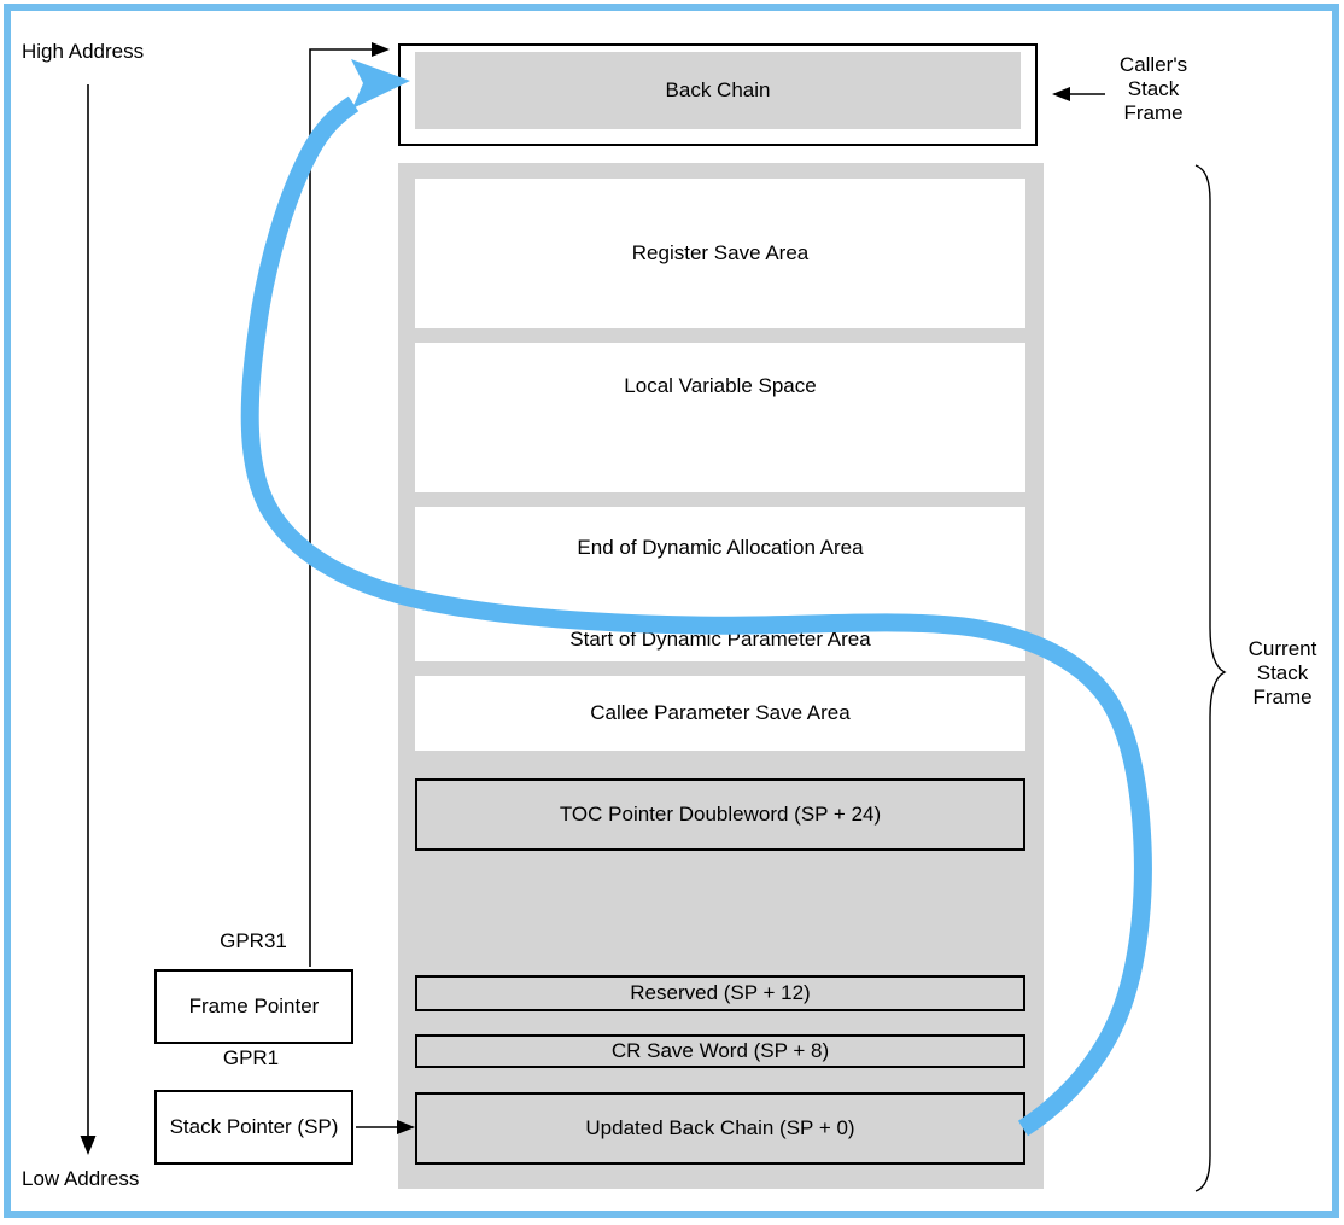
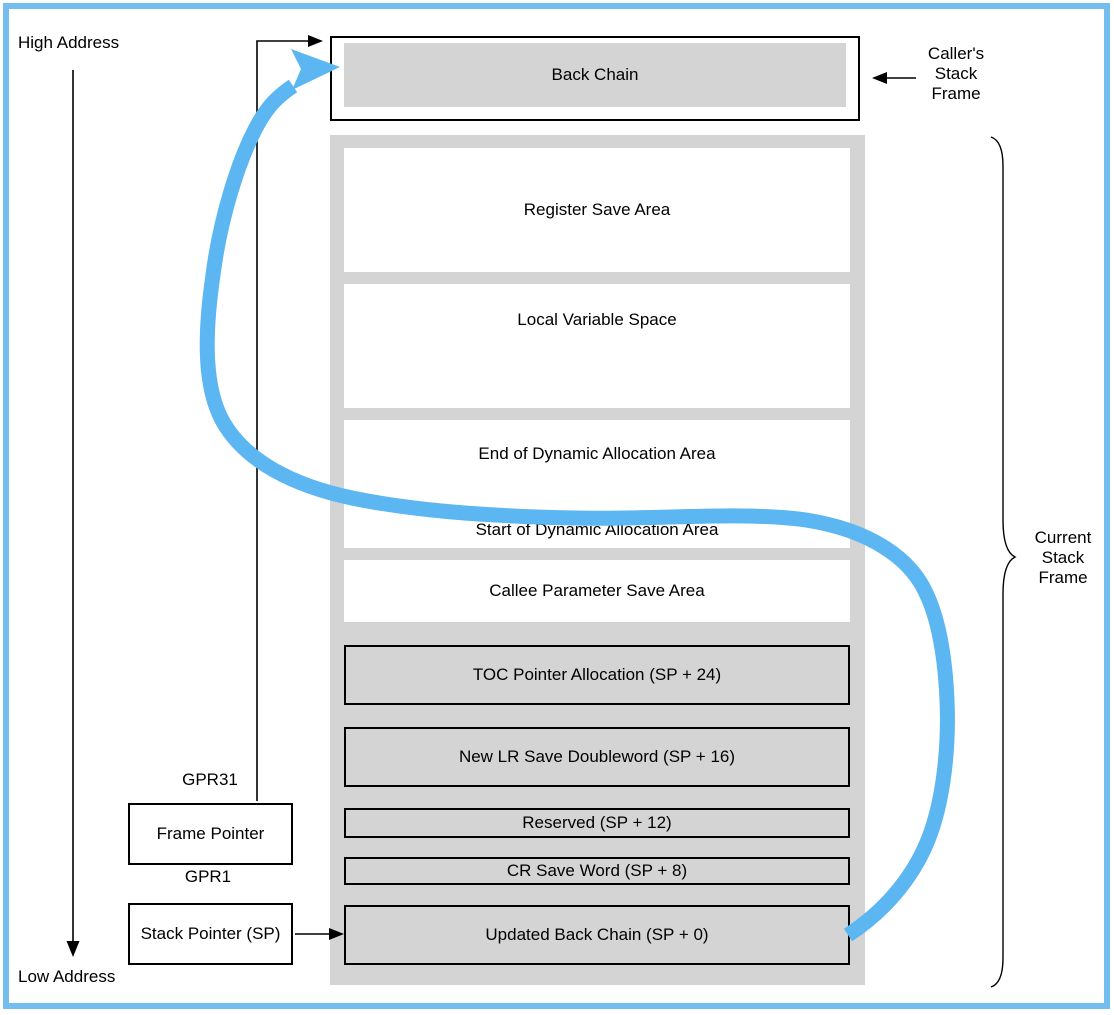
  High Address
  Low Address
  Back Chain
  Caller's
  Stack
  Frame
  Register Save Area
  Local Variable Space
  End of Dynamic Allocation Area
- Start of Dynamic Parameter Area
+ Start of Dynamic Allocation Area
  Callee Parameter Save Area
- TOC Pointer Doubleword (SP + 24)
+ TOC Pointer Allocation (SP + 24)
+ New LR Save Doubleword (SP + 16)
  Reserved (SP + 12)
  CR Save Word (SP + 8)
  Updated Back Chain (SP + 0)
  GPR31
  Frame Pointer
  GPR1
  Stack Pointer (SP)
  Current
  Stack
  Frame
